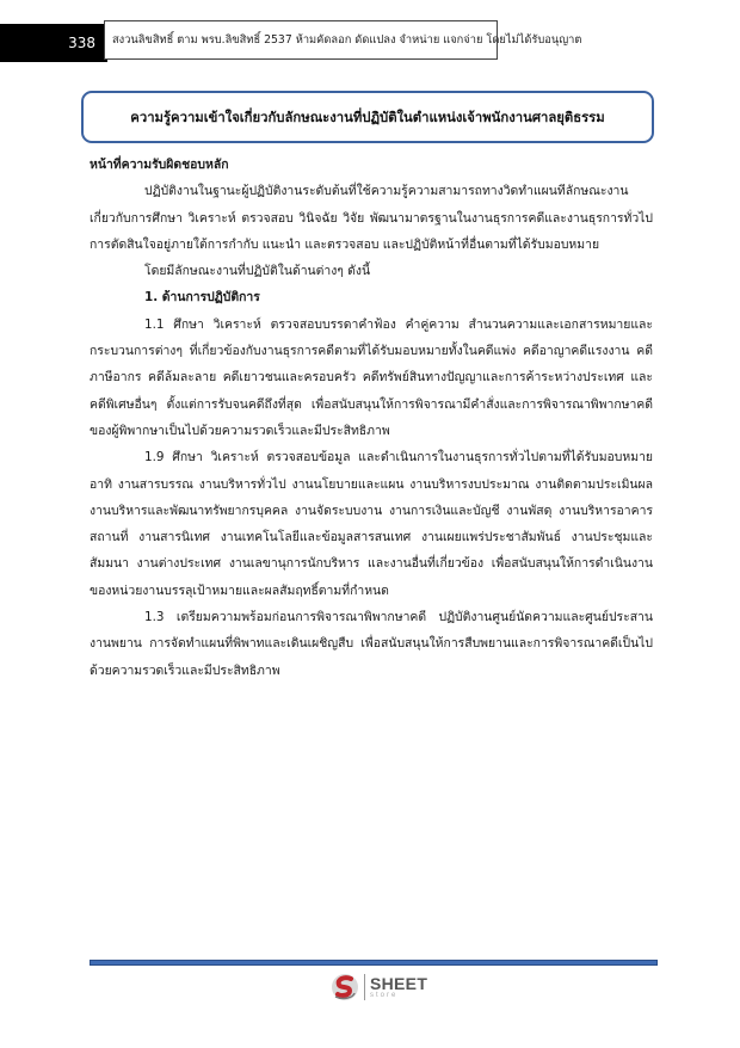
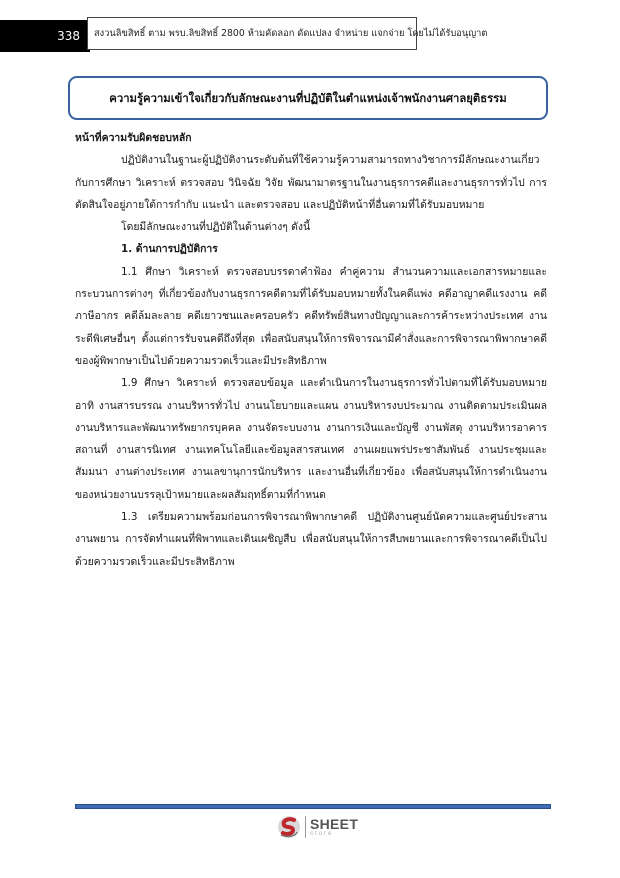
  338
- สงวนลิขสิทธิ์ ตาม พรบ.ลิขสิทธิ์ 2537 ห้ามคัดลอก ดัดแปลง จำหน่าย แจกจ่าย โดยไม่ได้รับอนุญาต
+ สงวนลิขสิทธิ์ ตาม พรบ.ลิขสิทธิ์ 2800 ห้ามคัดลอก ดัดแปลง จำหน่าย แจกจ่าย โดยไม่ได้รับอนุญาต
  ความรู้ความเข้าใจเกี่ยวกับลักษณะงานที่ปฏิบัติในตำแหน่งเจ้าพนักงานศาลยุติธรรม
  หน้าที่ความรับผิดชอบหลัก
- ปฏิบัติงานในฐานะผู้ปฏิบัติงานระดับต้นที่ใช้ความรู้ความสามารถทางวิดทำแผนทีลักษณะงานเกี่ยวกับการศึกษา วิเคราะห์ ตรวจสอบ วินิจฉัย วิจัย พัฒนามาตรฐานในงานธุรการคดีและงานธุรการทั่วไป การตัดสินใจอยู่ภายใต้การกำกับ แนะนำ และตรวจสอบ และปฏิบัติหน้าที่อื่นตามที่ได้รับมอบหมาย
+ ปฏิบัติงานในฐานะผู้ปฏิบัติงานระดับต้นที่ใช้ความรู้ความสามารถทางวิชาการมีลักษณะงานเกี่ยวกับการศึกษา วิเคราะห์ ตรวจสอบ วินิจฉัย วิจัย พัฒนามาตรฐานในงานธุรการคดีและงานธุรการทั่วไป การตัดสินใจอยู่ภายใต้การกำกับ แนะนำ และตรวจสอบ และปฏิบัติหน้าที่อื่นตามที่ได้รับมอบหมาย
  โดยมีลักษณะงานที่ปฏิบัติในด้านต่างๆ ดังนี้
  1. ด้านการปฏิบัติการ
- 1.1 ศึกษา วิเคราะห์ ตรวจสอบบรรดาคำฟ้อง คำคู่ความ สำนวนความและเอกสารหมายและกระบวนการต่างๆ ที่เกี่ยวข้องกับงานธุรการคดีตามที่ได้รับมอบหมายทั้งในคดีแพ่ง คดีอาญาคดีแรงงาน คดีภาษีอากร คดีล้มละลาย คดีเยาวชนและครอบครัว คดีทรัพย์สินทางปัญญาและการค้าระหว่างประเทศ และคดีพิเศษอื่นๆ ตั้งแต่การรับจนคดีถึงที่สุด เพื่อสนับสนุนให้การพิจารณามีคำสั่งและการพิจารณาพิพากษาคดีของผู้พิพากษาเป็นไปด้วยความรวดเร็วและมีประสิทธิภาพ
+ 1.1 ศึกษา วิเคราะห์ ตรวจสอบบรรดาคำฟ้อง คำคู่ความ สำนวนความและเอกสารหมายและกระบวนการต่างๆ ที่เกี่ยวข้องกับงานธุรการคดีตามที่ได้รับมอบหมายทั้งในคดีแพ่ง คดีอาญาคดีแรงงาน คดีภาษีอากร คดีล้มละลาย คดีเยาวชนและครอบครัว คดีทรัพย์สินทางปัญญาและการค้าระหว่างประเทศ งานระดีพิเศษอื่นๆ ตั้งแต่การรับจนคดีถึงที่สุด เพื่อสนับสนุนให้การพิจารณามีคำสั่งและการพิจารณาพิพากษาคดีของผู้พิพากษาเป็นไปด้วยความรวดเร็วและมีประสิทธิภาพ
  1.9 ศึกษา วิเคราะห์ ตรวจสอบข้อมูล และดำเนินการในงานธุรการทั่วไปตามที่ได้รับมอบหมาย อาทิ งานสารบรรณ งานบริหารทั่วไป งานนโยบายและแผน งานบริหารงบประมาณ งานติดตามประเมินผล งานบริหารและพัฒนาทรัพยากรบุคคล งานจัดระบบงาน งานการเงินและบัญชี งานพัสดุ งานบริหารอาคารสถานที่ งานสารนิเทศ งานเทคโนโลยีและข้อมูลสารสนเทศ งานเผยแพร่ประชาสัมพันธ์ งานประชุมและสัมมนา งานต่างประเทศ งานเลขานุการนักบริหาร และงานอื่นที่เกี่ยวข้อง เพื่อสนับสนุนให้การดำเนินงานของหน่วยงานบรรลุเป้าหมายและผลสัมฤทธิ์ตามที่กำหนด
  1.3 เตรียมความพร้อมก่อนการพิจารณาพิพากษาคดี ปฏิบัติงานศูนย์นัดความและศูนย์ประสานงานพยาน การจัดทำแผนที่พิพาทและเดินเผชิญสืบ เพื่อสนับสนุนให้การสืบพยานและการพิจารณาคดีเป็นไปด้วยความรวดเร็วและมีประสิทธิภาพ
  SHEET
